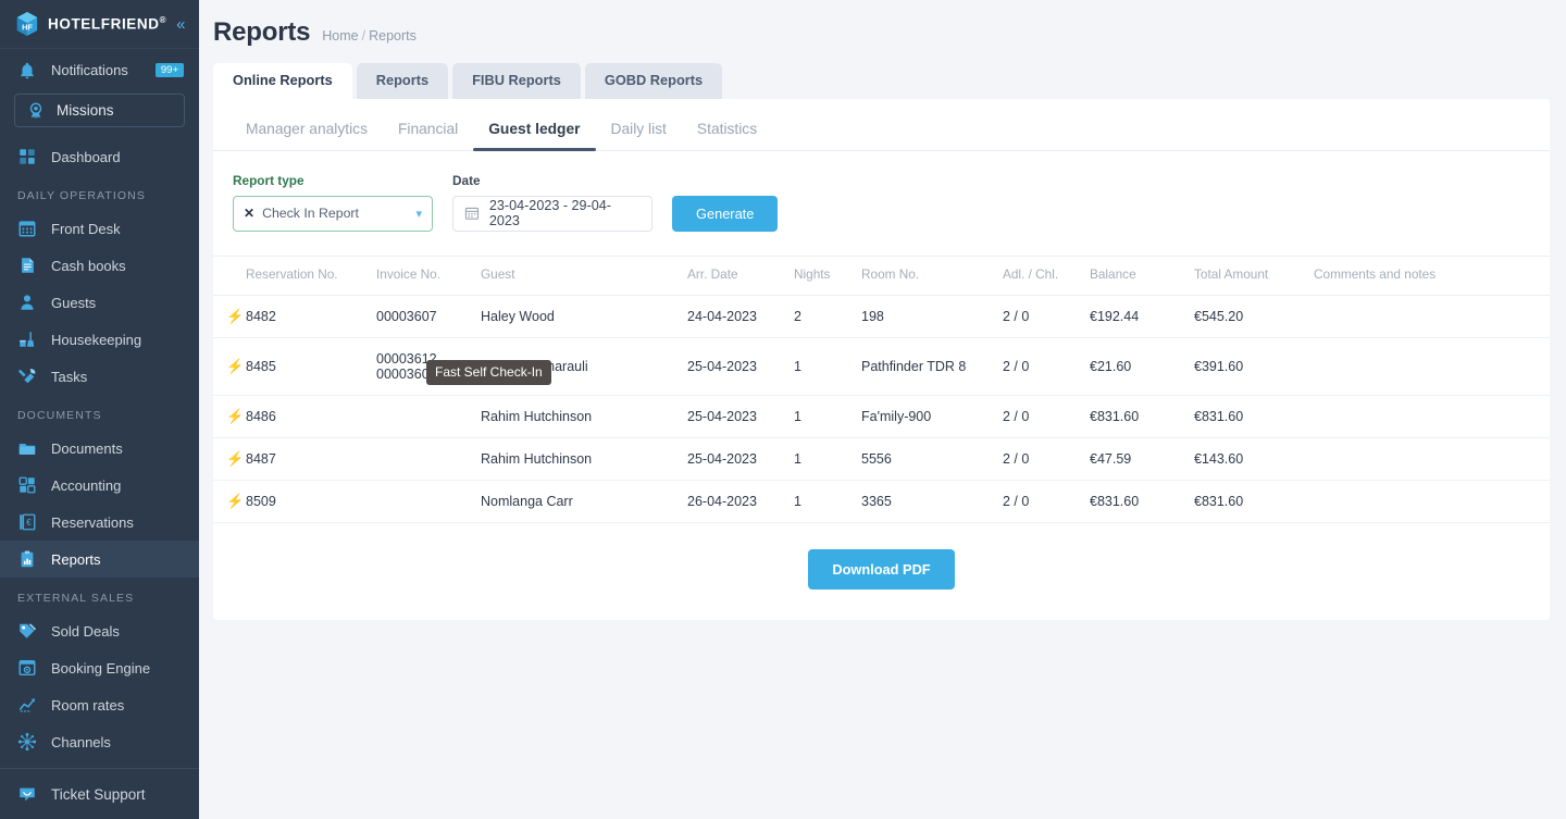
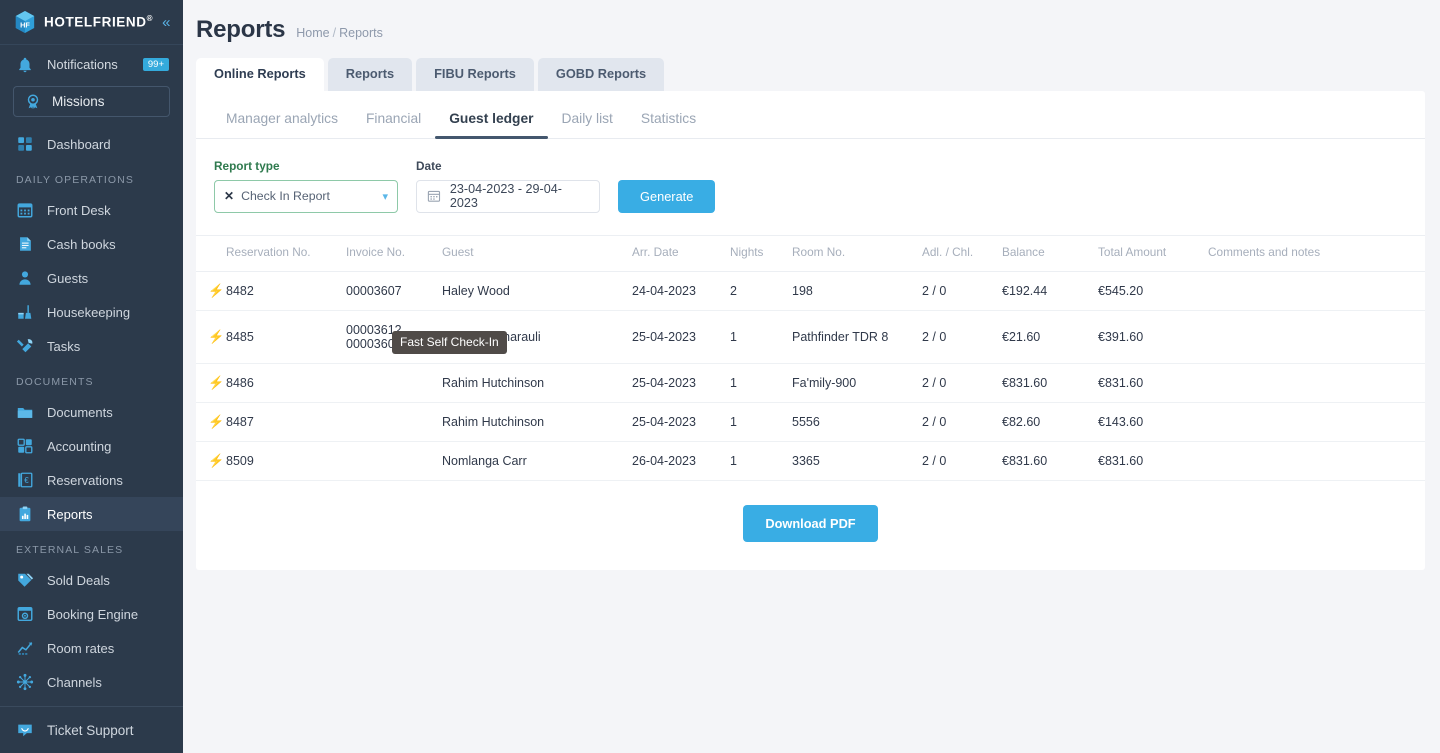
  HF
  HOTELFRIEND®
  «
  Notifications
  99+
  Missions
  Dashboard
  DAILY OPERATIONS
  Front Desk
  Cash books
  Guests
  Housekeeping
  Tasks
  DOCUMENTS
  Documents
  Accounting
  €
  Reservations
  Reports
  EXTERNAL SALES
  Sold Deals
  Booking Engine
  Room rates
  Channels
  Ticket Support
  Reports
  Home / Reports
  Online Reports
  Reports
  FIBU Reports
  GOBD Reports
  Manager analytics
  Financial
  Guest ledger
  Daily list
  Statistics
  Report type
  ✕
  Check In Report
  ▾
  Date
  23-04-2023 - 29-04-2023
  Generate
  	Reservation No.	Invoice No.	Guest	Arr. Date	Nights	Room No.	Adl. / Chl.	Balance	Total Amount	Comments and notes
  ⚡	8482	00003607	Haley Wood	24-04-2023	2	198	2 / 0	€192.44	€545.20
  ⚡	8485	00003612, 000036	arauli	25-04-2023	1	Pathfinder TDR 8	2 / 0	€21.60	€391.60
  ⚡	8486		Rahim Hutchinson	25-04-2023	1	Fa'mily-900	2 / 0	€831.60	€831.60
- ⚡	8487		Rahim Hutchinson	25-04-2023	1	5556	2 / 0	€47.59	€143.60
+ ⚡	8487		Rahim Hutchinson	25-04-2023	1	5556	2 / 0	€82.60	€143.60
  ⚡	8509		Nomlanga Carr	26-04-2023	1	3365	2 / 0	€831.60	€831.60
  Download PDF
  Fast Self Check-In
